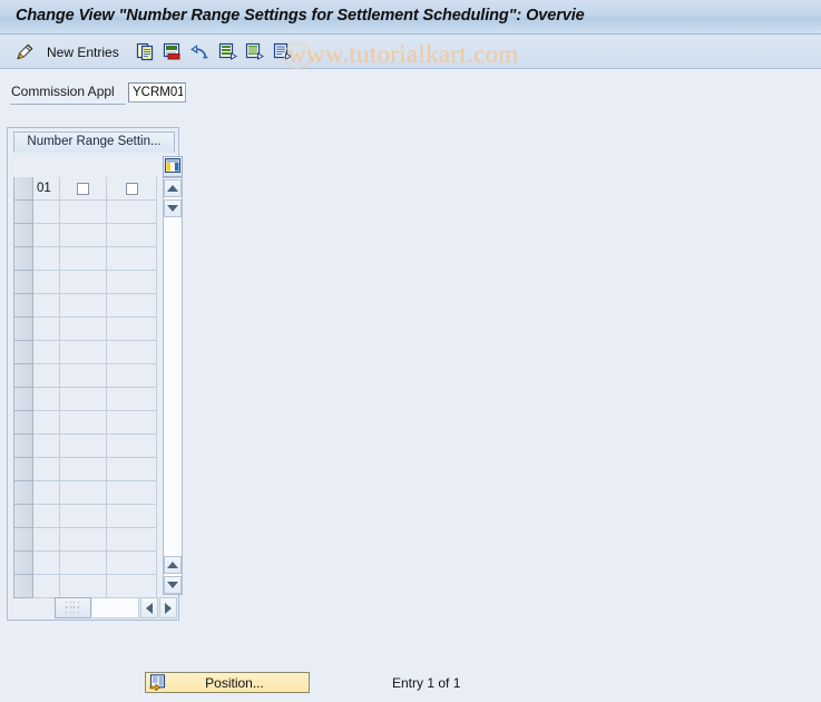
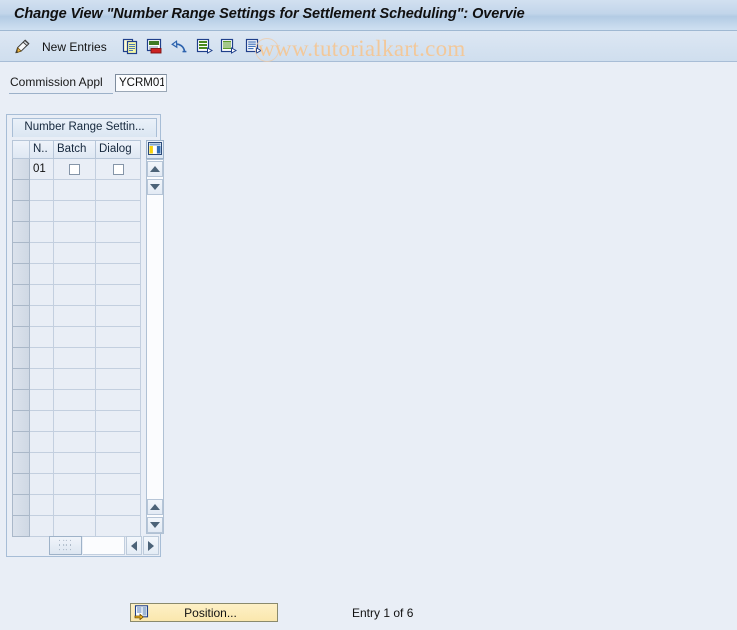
  Change View "Number Range Settings for Settlement Scheduling": Overvie
  New Entries
  www.tutorialkart.com
  Commission Appl
  YCRM01
  Number Range Settin...
+ N..
+ Batch
+ Dialog
  01
  Position...
- Entry 1 of 1
+ Entry 1 of 6
